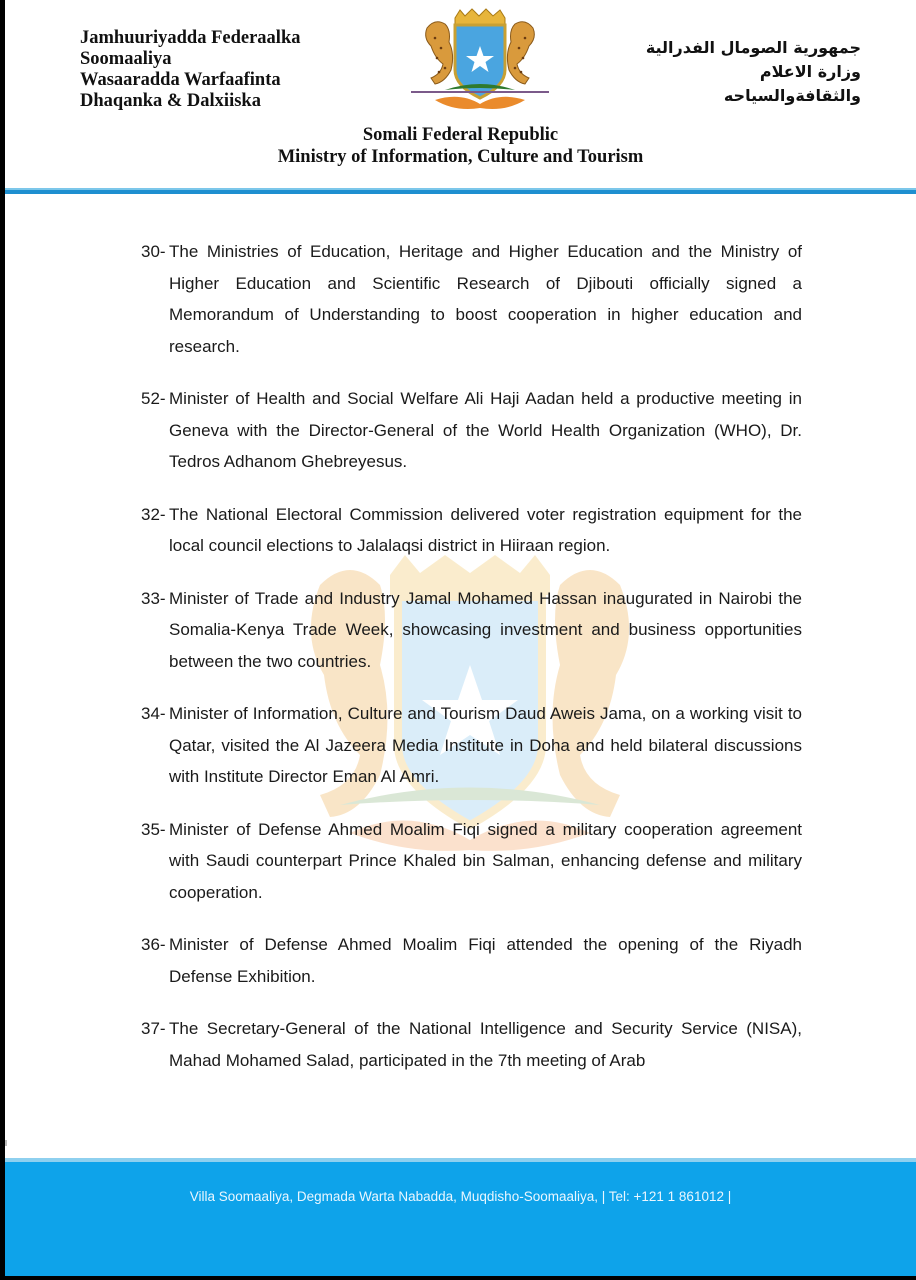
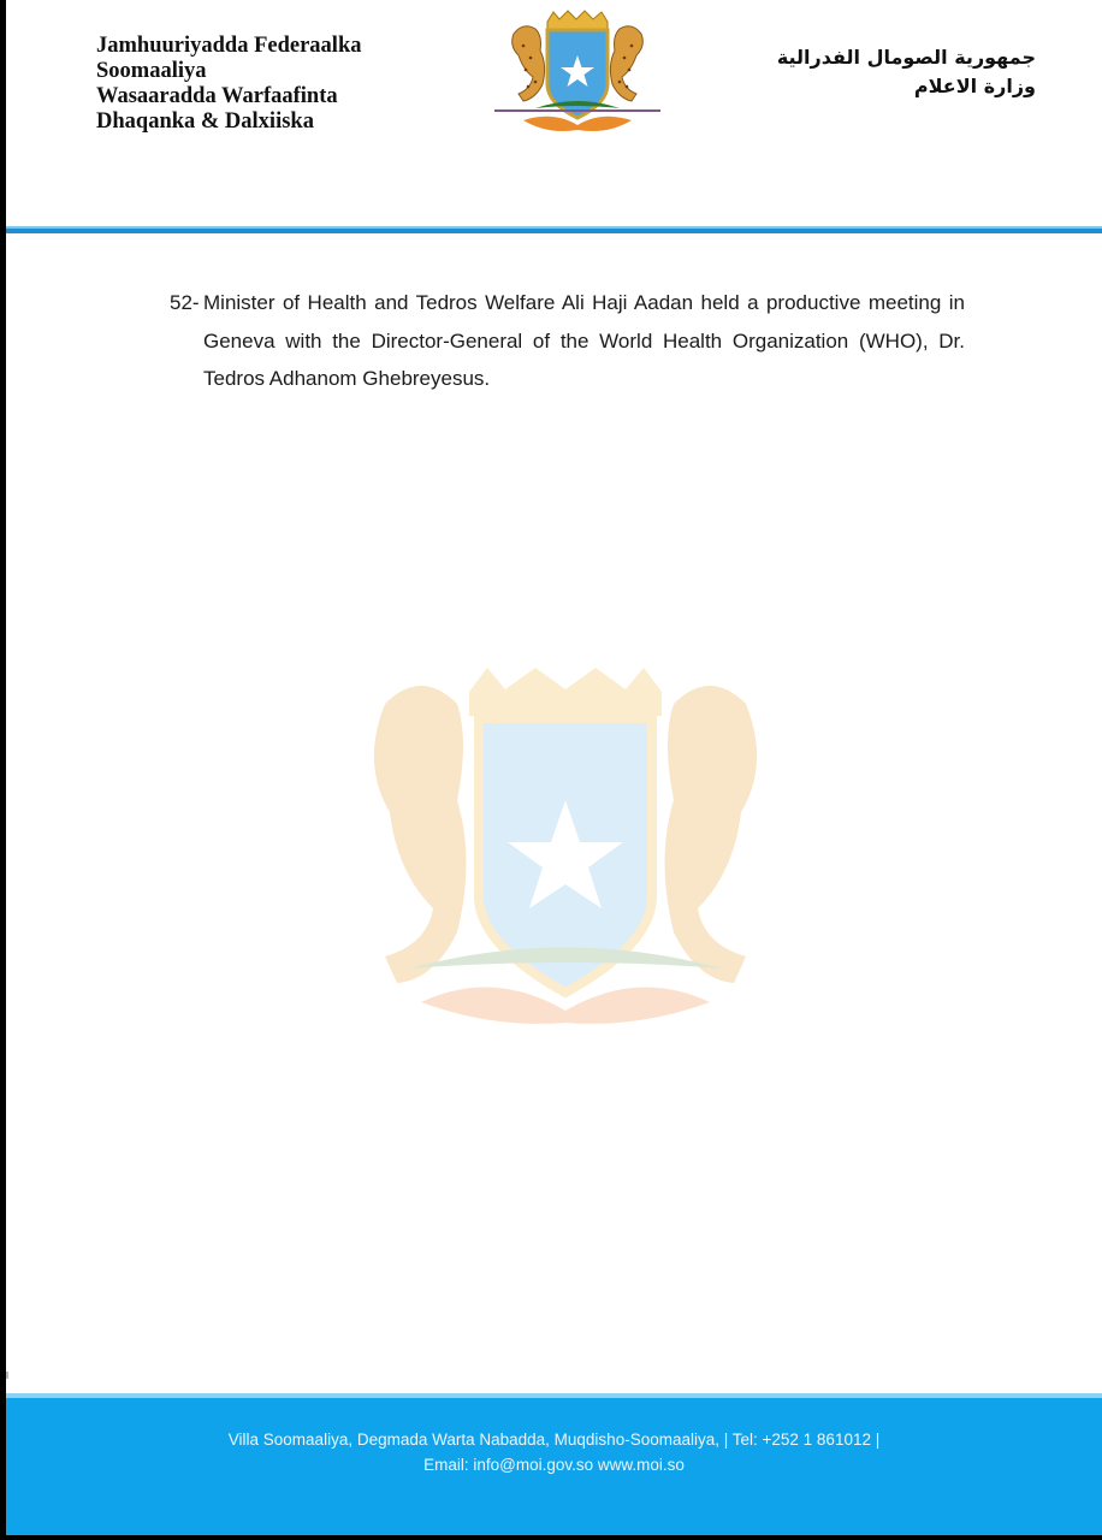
  Jamhuuriyadda Federaalka
  Soomaaliya
  Wasaaradda Warfaafinta
  Dhaqanka & Dalxiiska
  جمهورية الصومال الفدرالية
  وزارة الاعلام
- والثقافةوالسياحه
- Somali Federal Republic
- Ministry of Information, Culture and Tourism
- 30-
- The Ministries of Education, Heritage and Higher Education and the Ministry of Higher Education and Scientific Research of Djibouti officially signed a Memorandum of Understanding to boost cooperation in higher education and research.
  52-
- Minister of Health and Social Welfare Ali Haji Aadan held a productive meeting in Geneva with the Director-General of the World Health Organization (WHO), Dr. Tedros Adhanom Ghebreyesus.
+ Minister of Health and Tedros Welfare Ali Haji Aadan held a productive meeting in Geneva with the Director-General of the World Health Organization (WHO), Dr. Tedros Adhanom Ghebreyesus.
- 32-
- The National Electoral Commission delivered voter registration equipment for the local council elections to Jalalaqsi district in Hiiraan region.
- 33-
- Minister of Trade and Industry Jamal Mohamed Hassan inaugurated in Nairobi the Somalia-Kenya Trade Week, showcasing investment and business opportunities between the two countries.
- 34-
- Minister of Information, Culture and Tourism Daud Aweis Jama, on a working visit to Qatar, visited the Al Jazeera Media Institute in Doha and held bilateral discussions with Institute Director Eman Al Amri.
- 35-
- Minister of Defense Ahmed Moalim Fiqi signed a military cooperation agreement with Saudi counterpart Prince Khaled bin Salman, enhancing defense and military cooperation.
- 36-
- Minister of Defense Ahmed Moalim Fiqi attended the opening of the Riyadh Defense Exhibition.
- 37-
- The Secretary-General of the National Intelligence and Security Service (NISA), Mahad Mohamed Salad, participated in the 7th meeting of Arab
- Villa Soomaaliya, Degmada Warta Nabadda, Muqdisho-Soomaaliya, | Tel: +121 1 861012 |
+ Villa Soomaaliya, Degmada Warta Nabadda, Muqdisho-Soomaaliya, | Tel: +252 1 861012 |
+ Email: info@moi.gov.so www.moi.so
